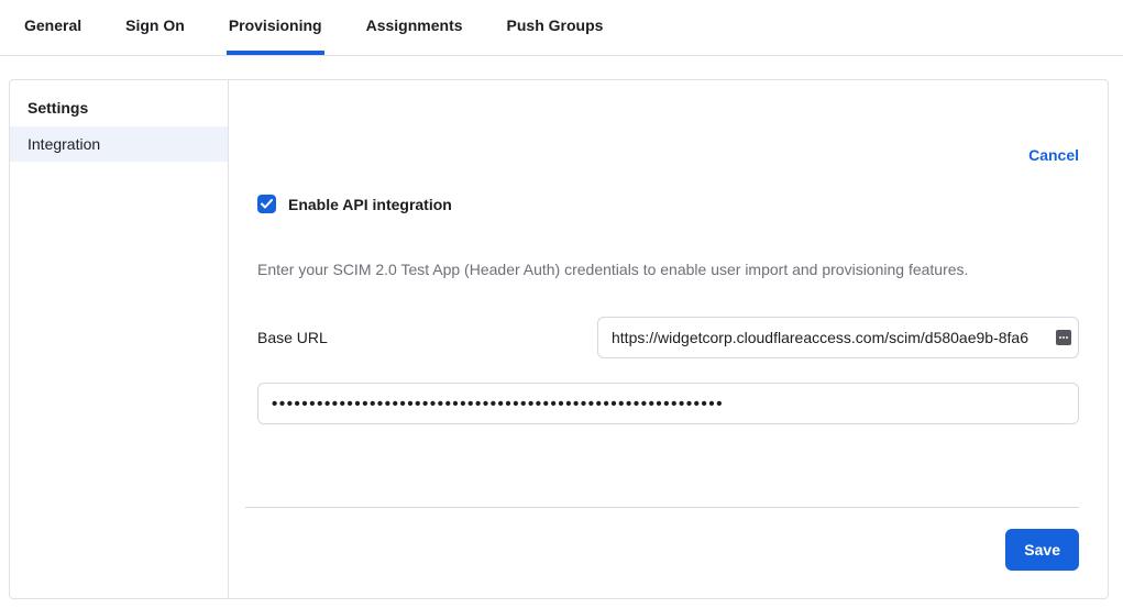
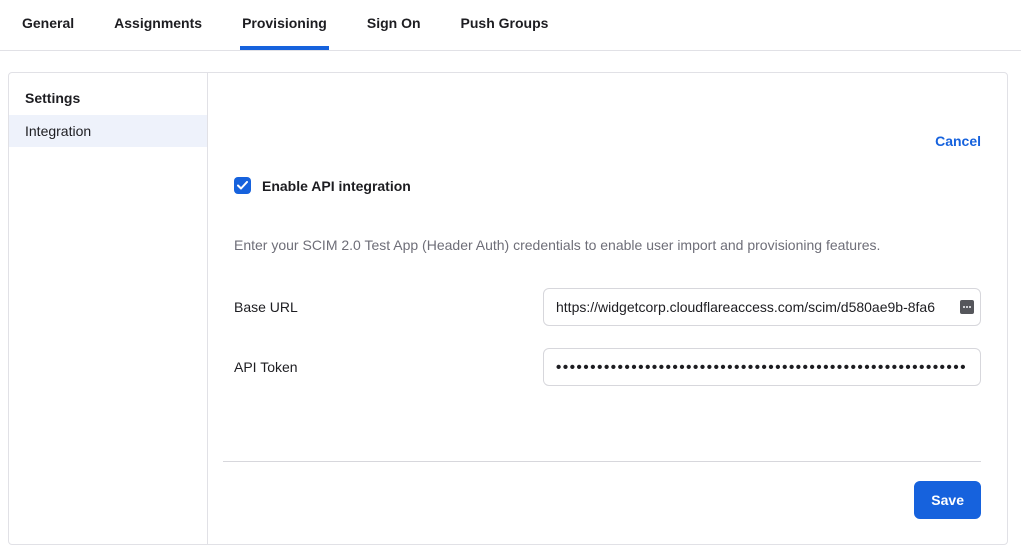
  General
- Sign On
+ Assignments
  Provisioning
- Assignments
+ Sign On
  Push Groups
  Settings
  Integration
  Cancel
  Enable API integration
  Enter your SCIM 2.0 Test App (Header Auth) credentials to enable user import and provisioning features.
  Base URL
  https://widgetcorp.cloudflareaccess.com/scim/d580ae9b-8fa6
+ API Token
  ••••••••••••••••••••••••••••••••••••••••••••••••••••••••••••
  Save
